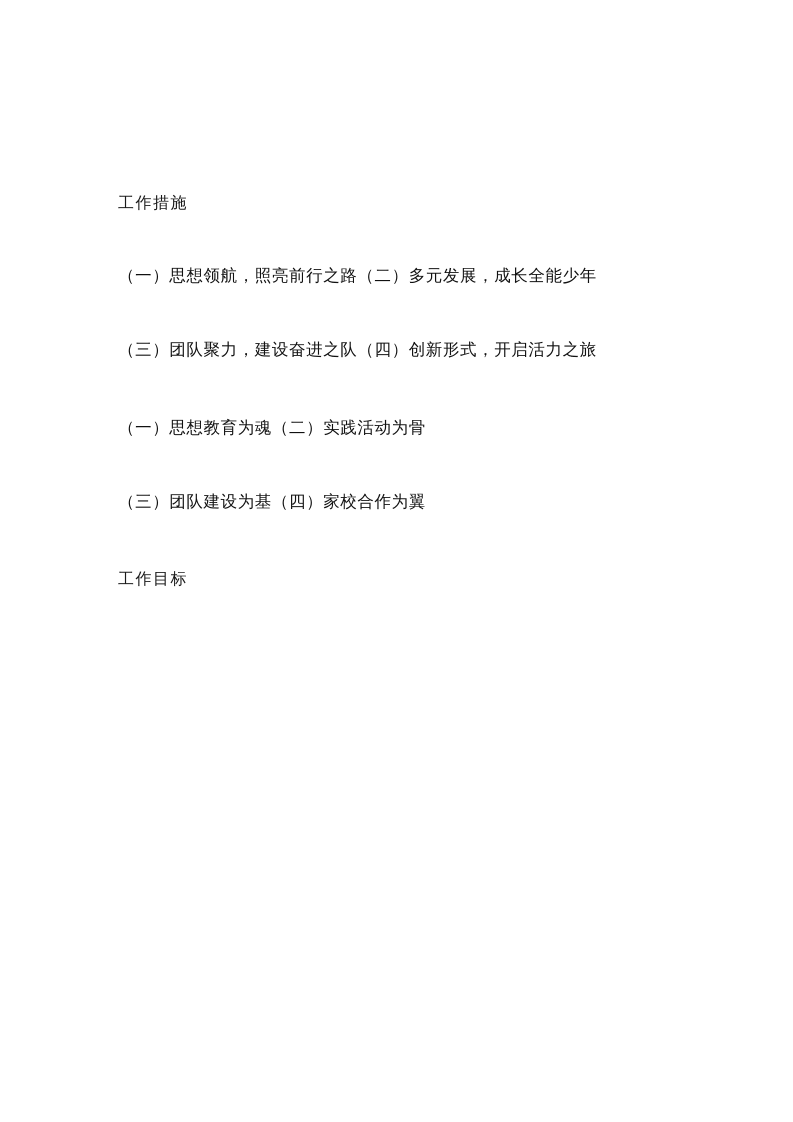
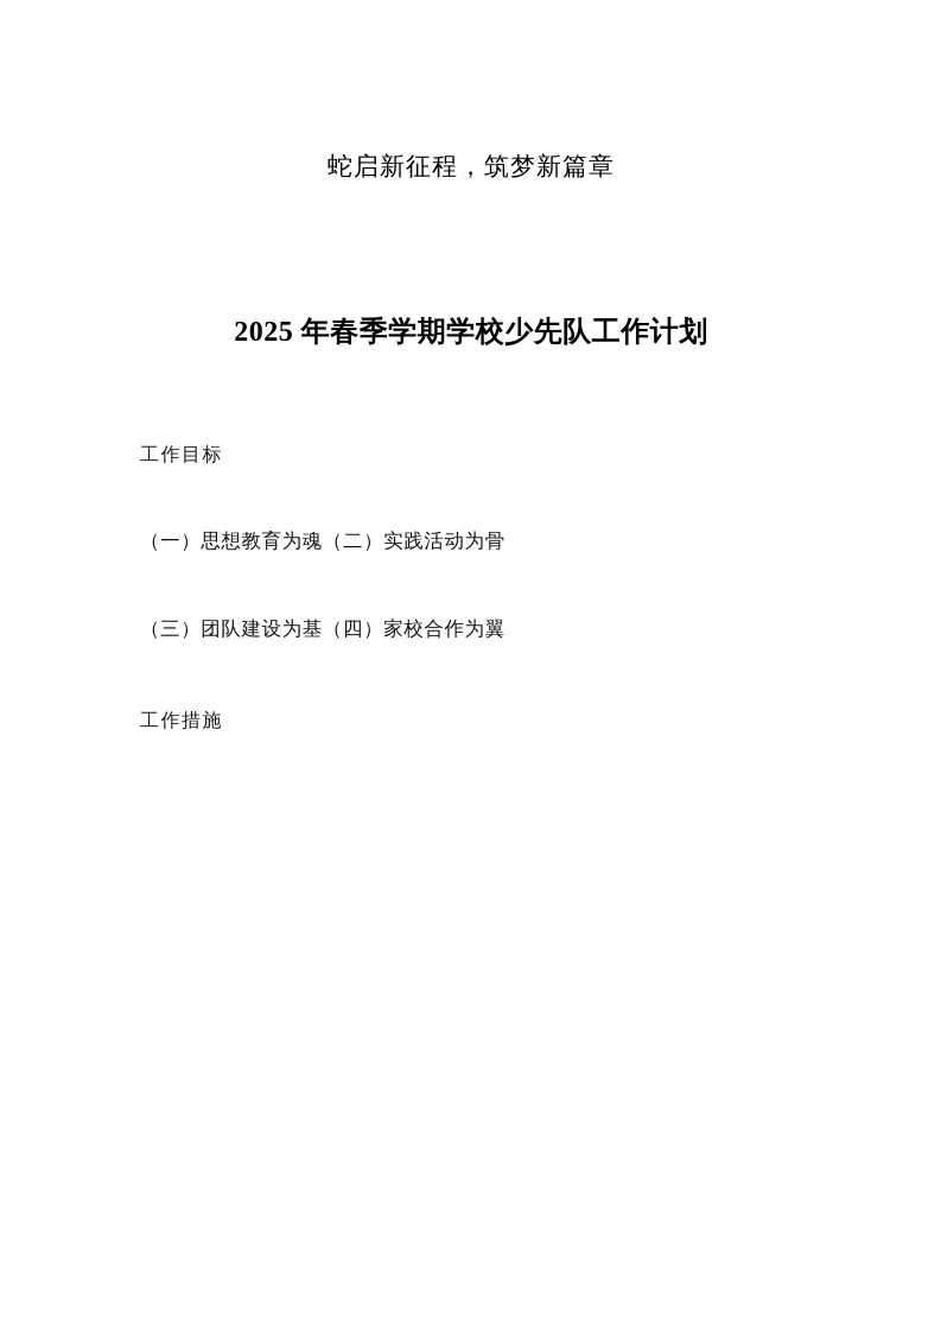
+ 蛇启新征程，筑梦新篇章
+ 2025 年春季学期学校少先队工作计划
- 工作措施
+ 工作目标
- （一）思想领航，照亮前行之路（二）多元发展，成长全能少年
- （三）团队聚力，建设奋进之队（四）创新形式，开启活力之旅
  （一）思想教育为魂（二）实践活动为骨
  （三）团队建设为基（四）家校合作为翼
- 工作目标
+ 工作措施
